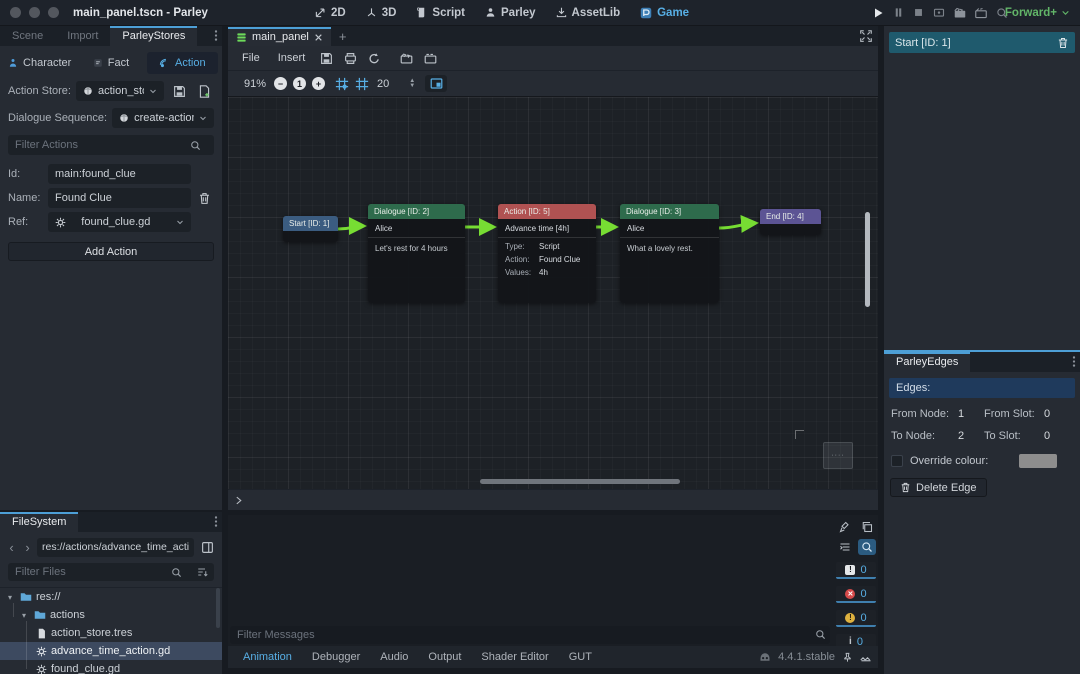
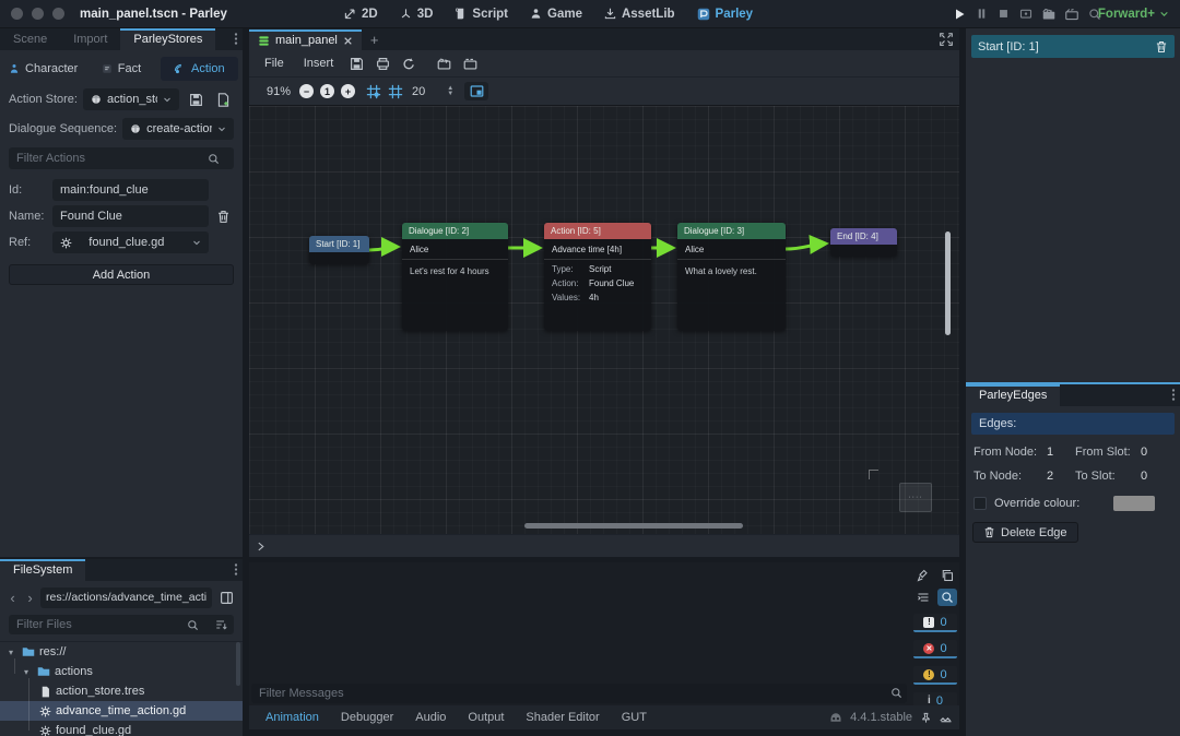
  main_panel.tscn - Parley
  2D
  3D
  Script
- Parley
+ Game
  AssetLib
- Game
+ Parley
  Forward+
  Scene
  Import
  ParleyStores
  Character
  Fact
  Action
  Action Store:
  Dialogue Sequence:
  Filter Actions
  Id:
  main:found_clue
  Name:
  Found Clue
  Ref:
  found_clue.gd
  Add Action
  FileSystem
  ‹
  ›
  res://actions/advance_time_acti
  Filter Files
  ▾
  res://
  ▾
  actions
  action_store.tres
  advance_time_action.gd
  found_clue.gd
  main_panel
  +
  File
  Insert
  91%
  −
  1
  +
  20
  Start [ID: 1]
  Dialogue [ID: 2]
  Alice
  Let's rest for 4 hours
  Action [ID: 5]
  Advance time [4h]
  Type:
  Script
  Action:
  Found Clue
  Values:
  4h
  Dialogue [ID: 3]
  Alice
  What a lovely rest.
  End [ID: 4]
  !
  0
  0
  !
  0
  i
  0
  Filter Messages
  Animation
  Debugger
  Audio
  Output
  Shader Editor
  GUT
  4.4.1.stable
  Start [ID: 1]
  ParleyEdges
  Edges:
  From Node:
  1
  From Slot:
  0
  To Node:
  2
  To Slot:
  0
  Override colour:
  Delete Edge
